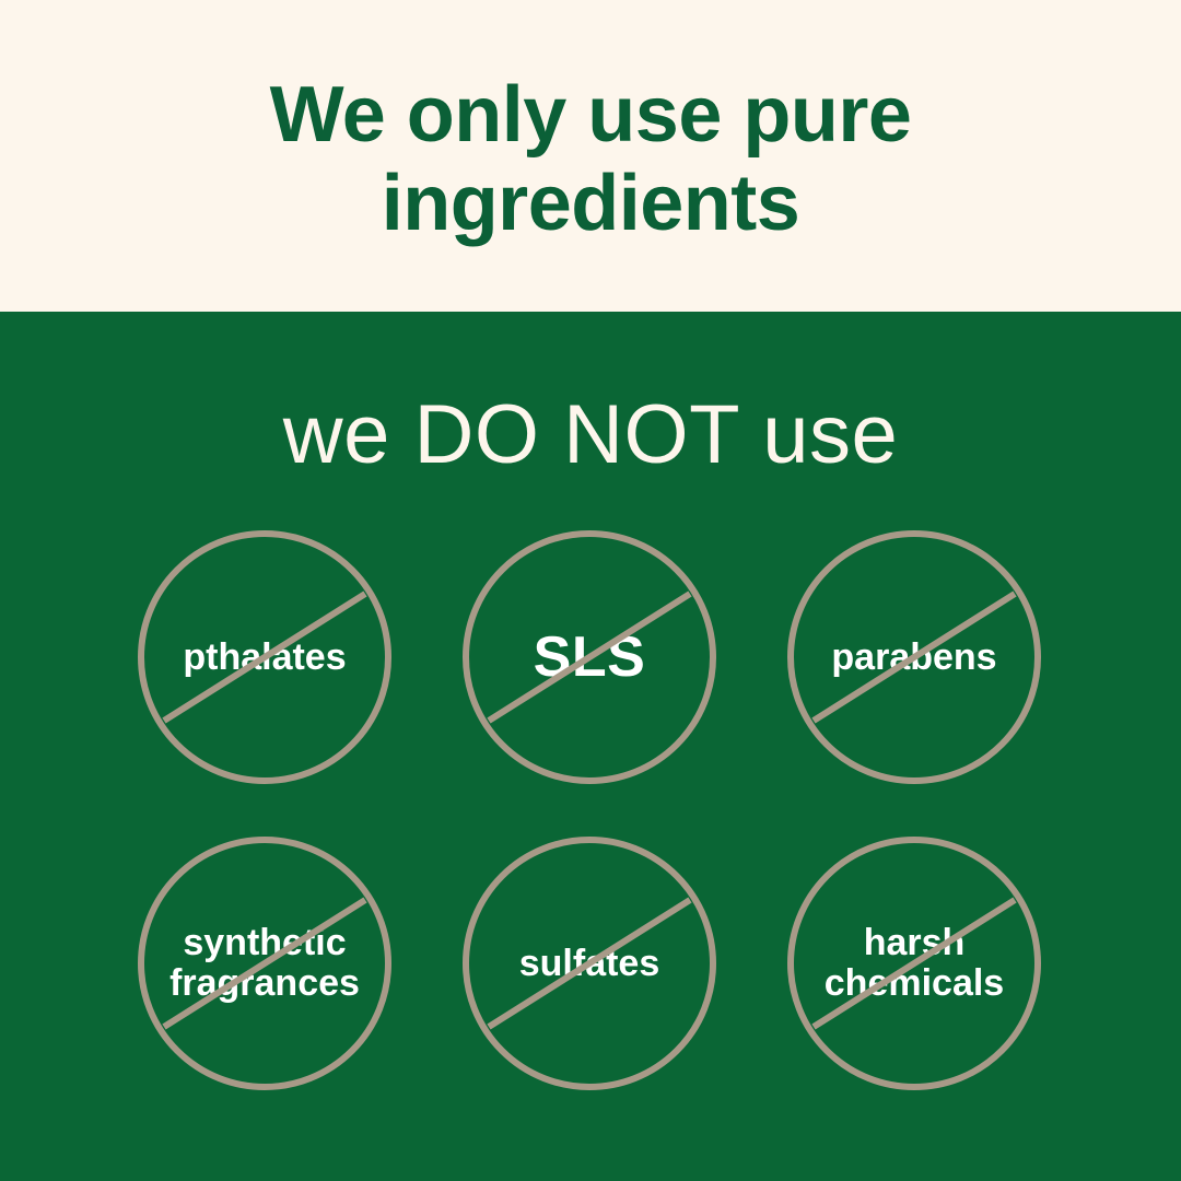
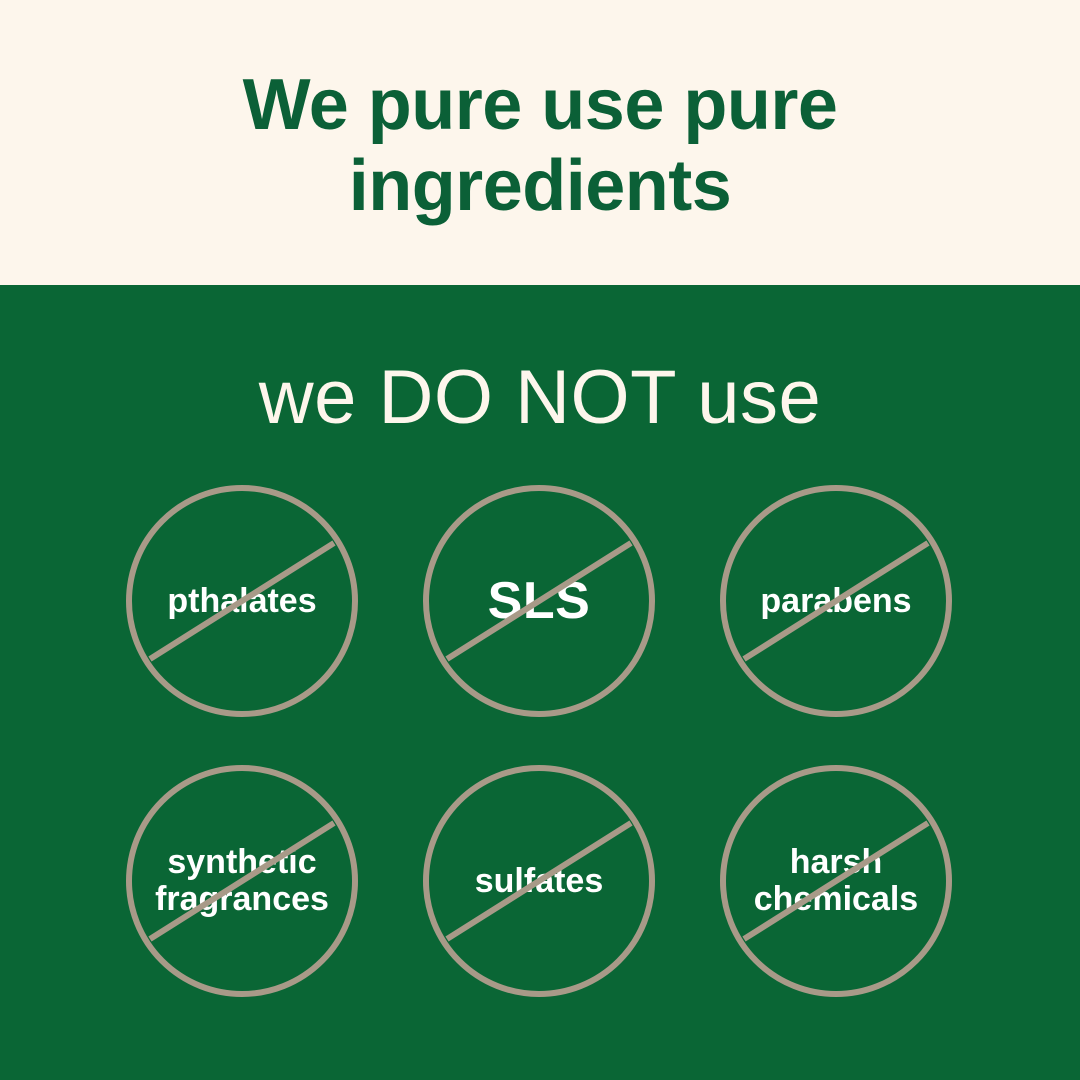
- We only use pure ingredients
+ We pure use pure ingredients
  we DO NOT use
  pthaates
  parabens
  synthtic
  frarances
  sulftes
  harsh
  chmicals
